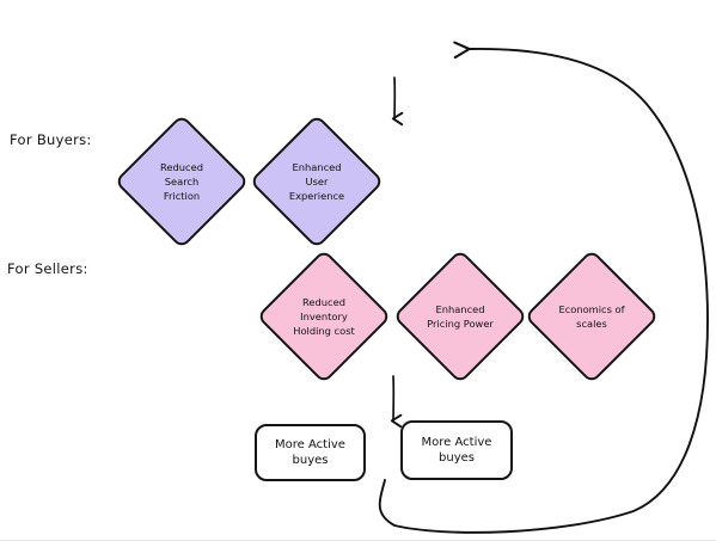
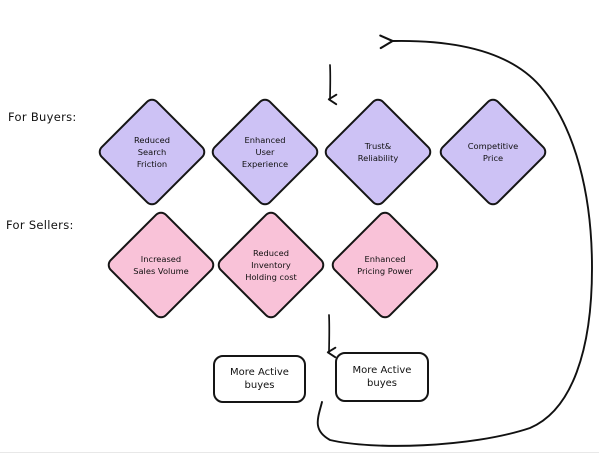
  For Buyers:
  For Sellers:
  Reduced
  Search
  Friction
  Enhanced
  User
  Experience
+ Trust&
+ Reliability
+ Competitive
+ Price
+ Increased
+ Sales Volume
  Reduced
  Inventory
  Holding cost
  Enhanced
  Pricing Power
- Economics of
- scales
  More Active buyes
  More Active buyes
